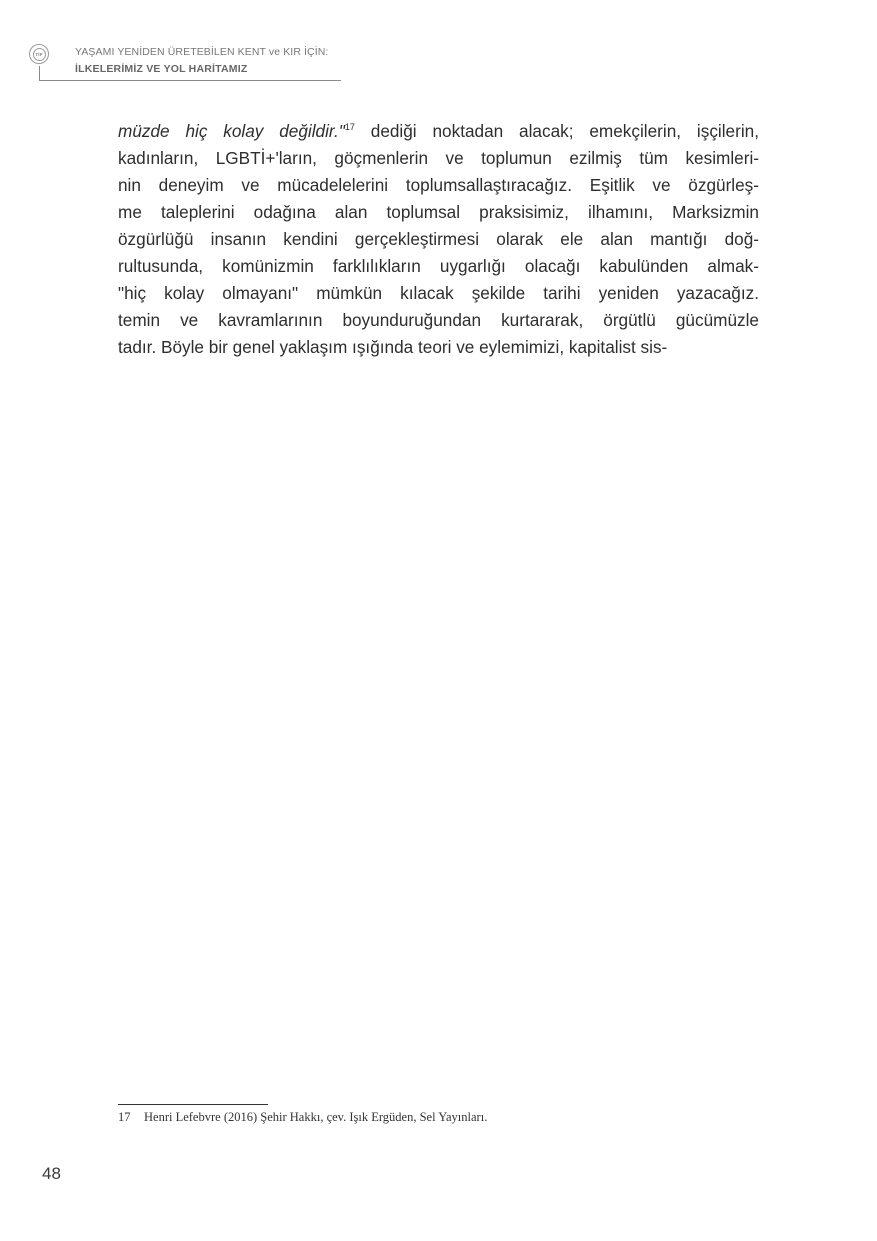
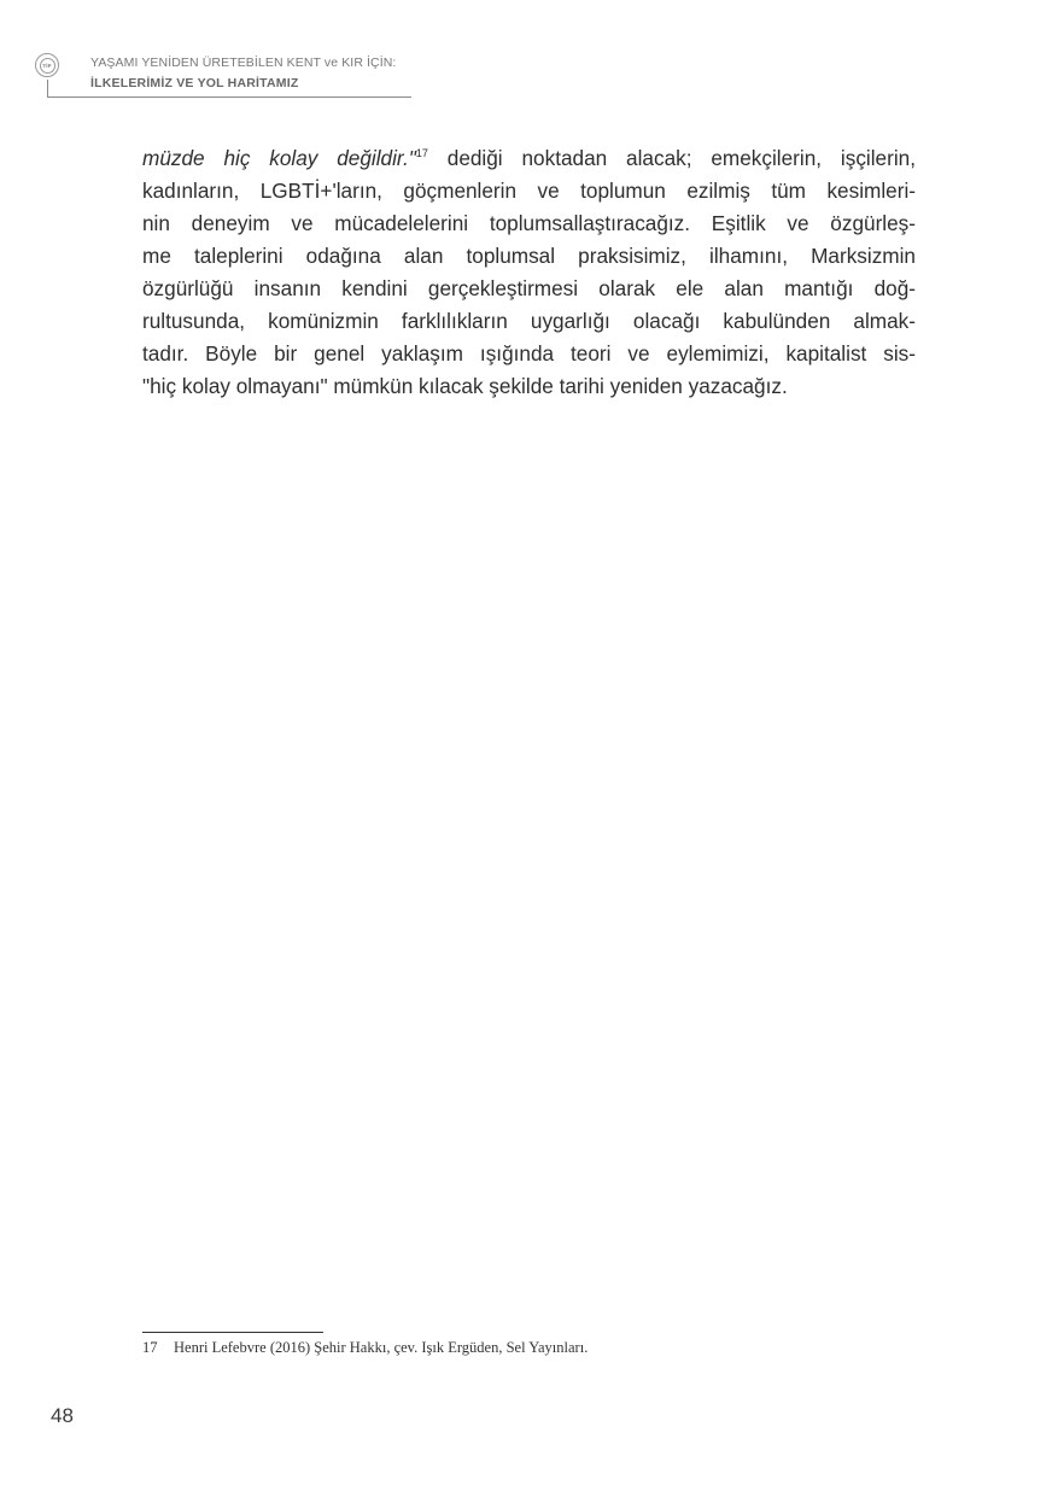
  YAŞAMI YENİDEN ÜRETEBİLEN KENT ve KIR İÇİN:
  İLKELERİMİZ VE YOL HARİTAMIZ
  müzde hiç kolay değildir."17 dediği noktadan alacak; emekçilerin, işçilerin,
  kadınların, LGBTİ+'ların, göçmenlerin ve toplumun ezilmiş tüm kesimleri-
  nin deneyim ve mücadelelerini toplumsallaştıracağız. Eşitlik ve özgürleş-
  me taleplerini odağına alan toplumsal praksisimiz, ilhamını, Marksizmin
  özgürlüğü insanın kendini gerçekleştirmesi olarak ele alan mantığı doğ-
  rultusunda, komünizmin farklılıkların uygarlığı olacağı kabulünden almak-
- "hiç kolay olmayanı" mümkün kılacak şekilde tarihi yeniden yazacağız.
+ tadır. Böyle bir genel yaklaşım ışığında teori ve eylemimizi, kapitalist sis-
- temin ve kavramlarının boyunduruğundan kurtararak, örgütlü gücümüzle
- tadır. Böyle bir genel yaklaşım ışığında teori ve eylemimizi, kapitalist sis-
+ "hiç kolay olmayanı" mümkün kılacak şekilde tarihi yeniden yazacağız.
  17 Henri Lefebvre (2016) Şehir Hakkı, çev. Işık Ergüden, Sel Yayınları.
  48
